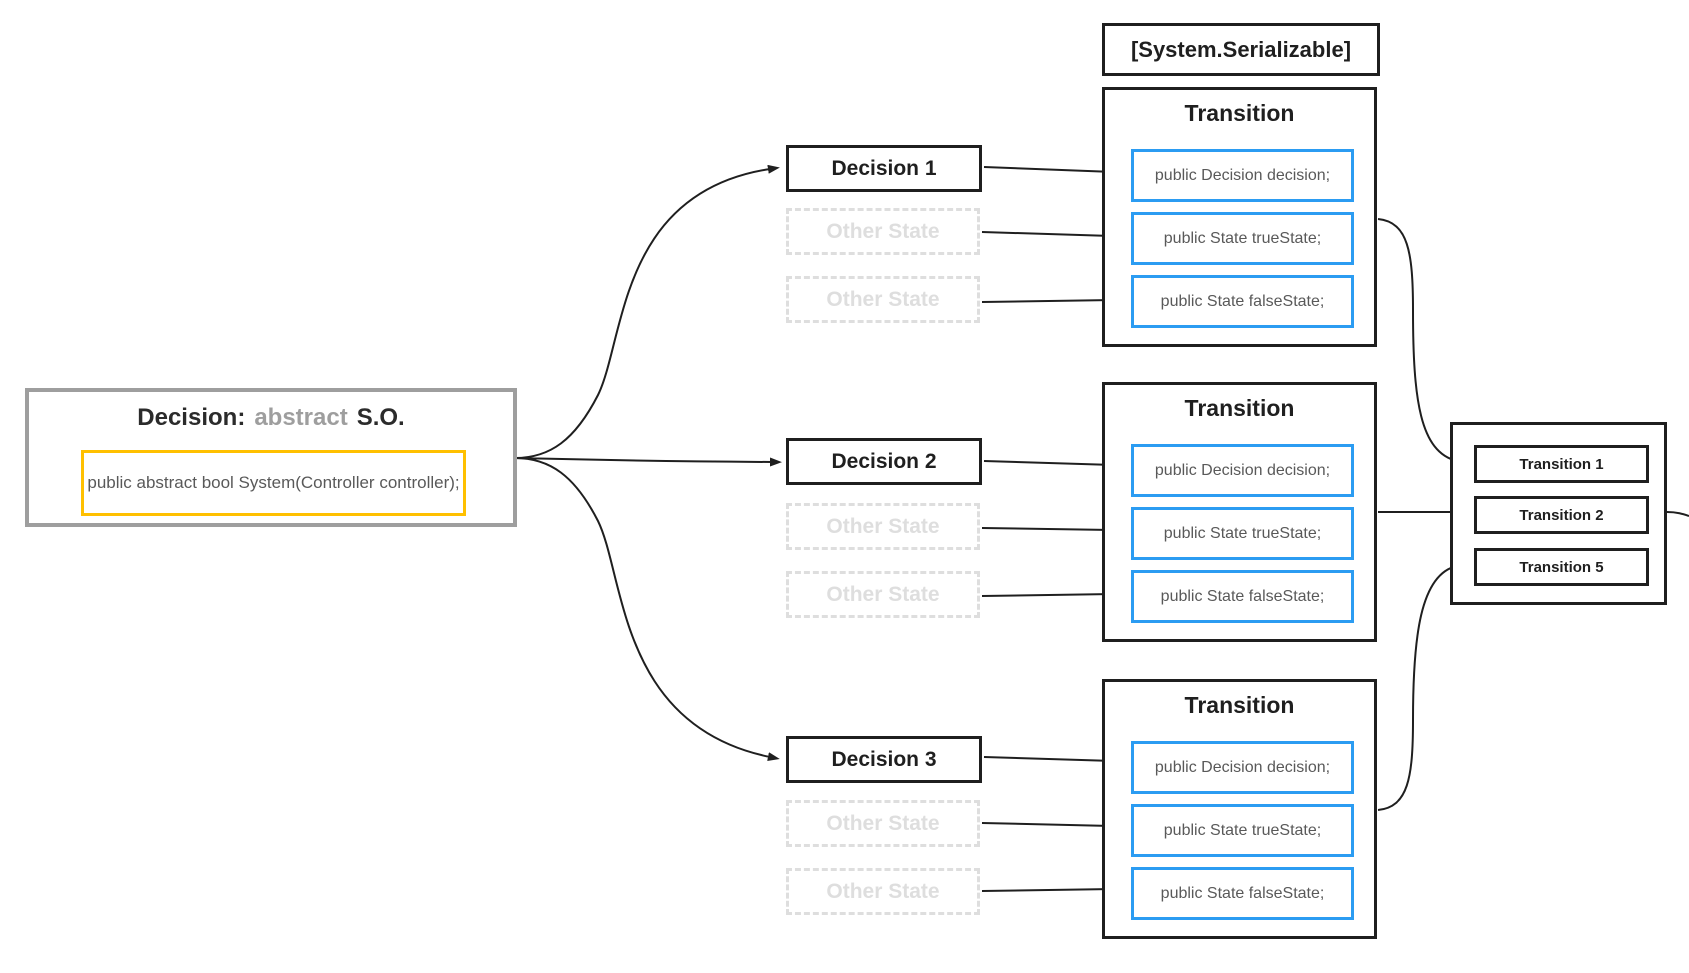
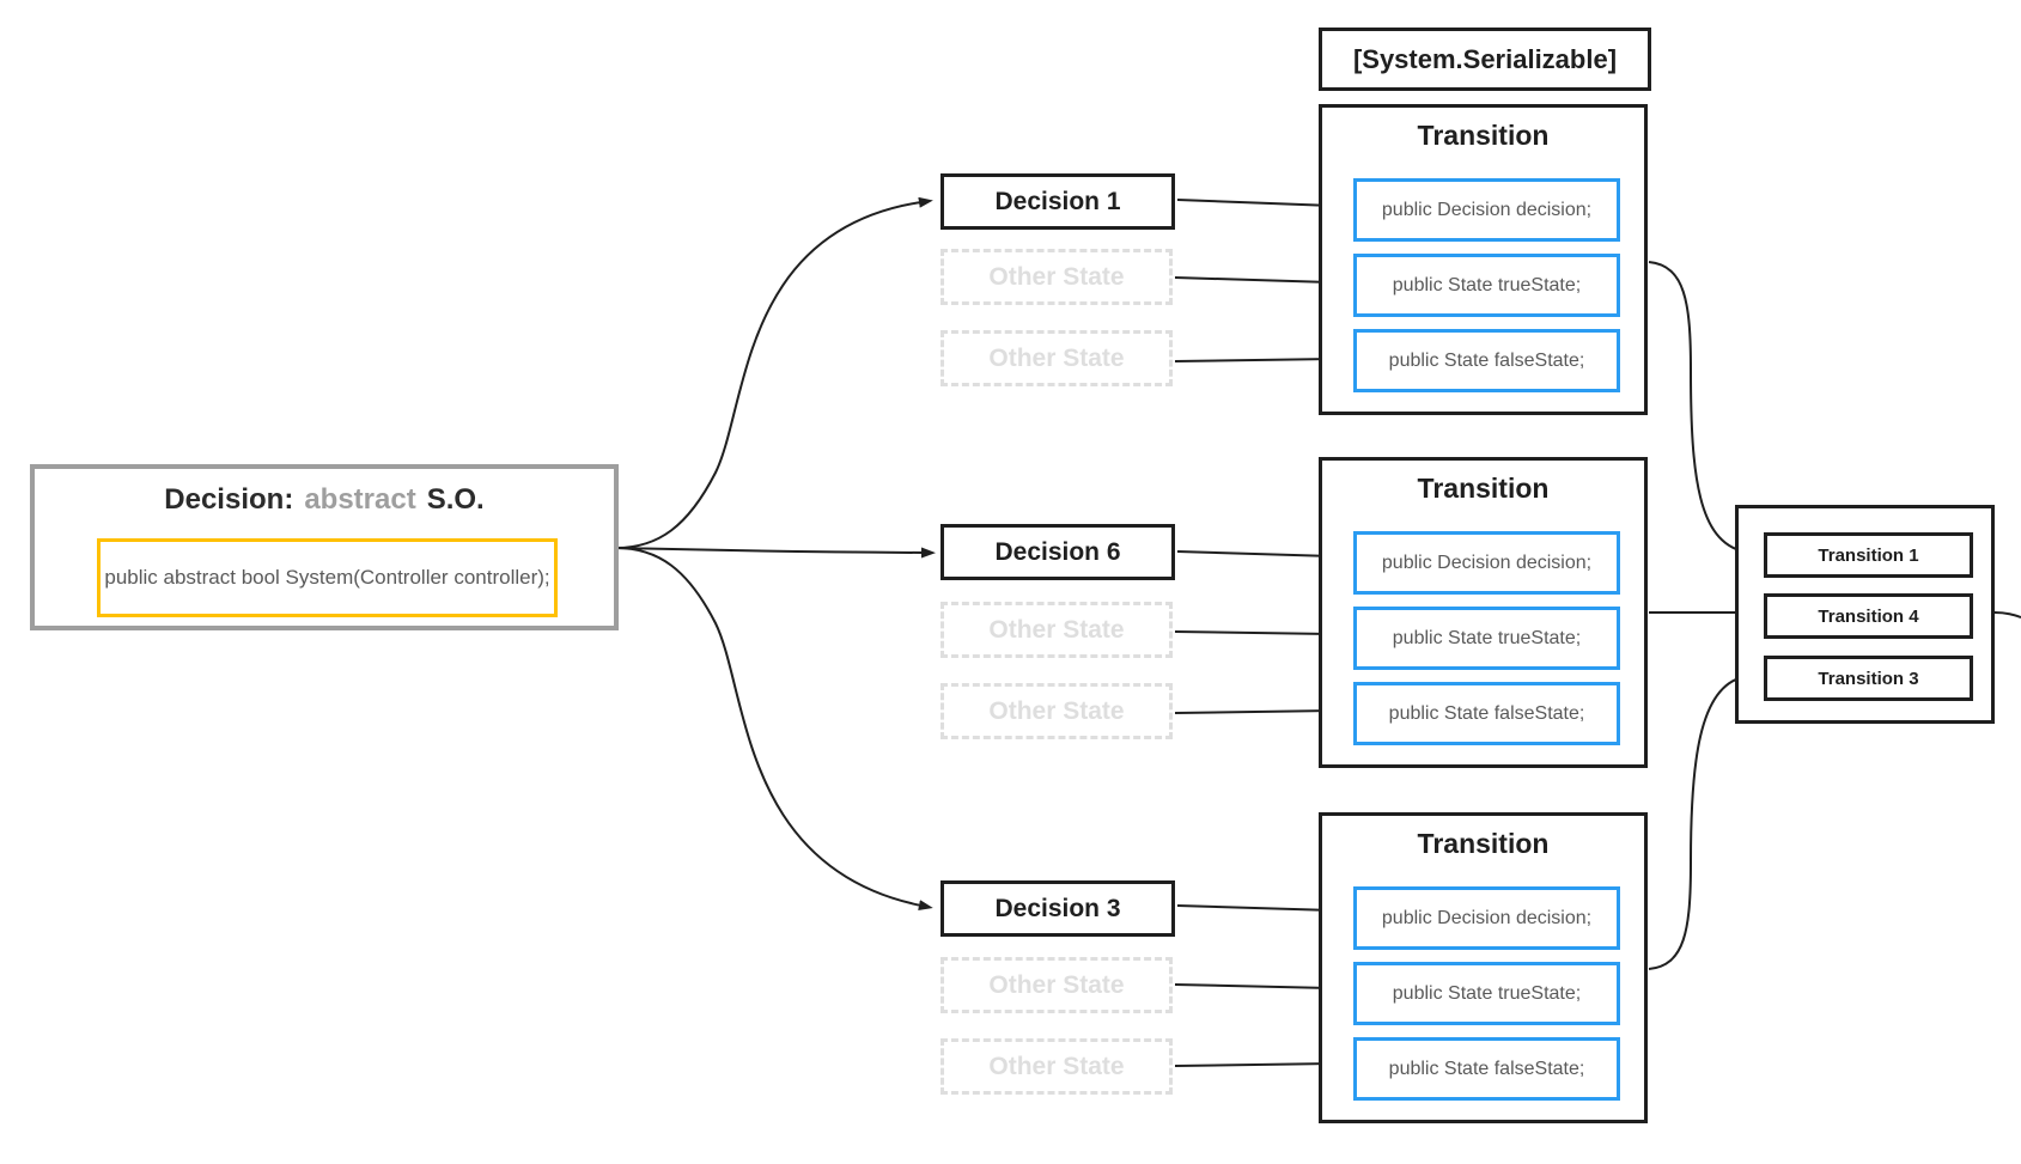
  Decision:
  abstract
  S.O.
  public abstract bool System(Controller controller);
  [System.Serializable]
  Decision 1
  Other State
  Other State
  Transition
  public Decision decision;
  public State trueState;
  public State falseState;
- Decision 2
+ Decision 6
  Other State
  Other State
  Transition
  public Decision decision;
  public State trueState;
  public State falseState;
  Decision 3
  Other State
  Other State
  Transition
  public Decision decision;
  public State trueState;
  public State falseState;
  Transition 1
- Transition 2
+ Transition 4
- Transition 5
+ Transition 3
